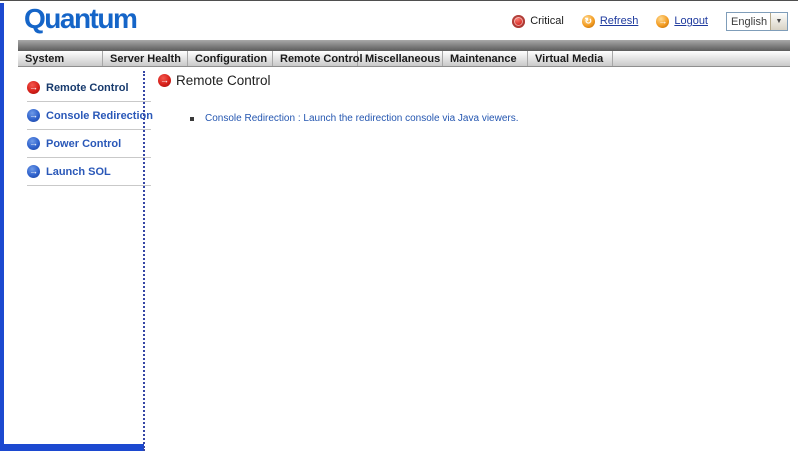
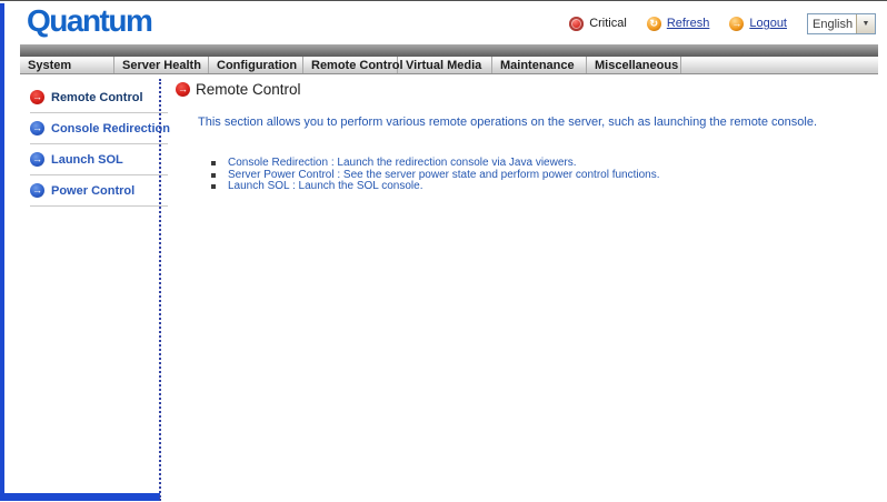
  Quantum
  Critical
  ↻
  Refresh
  →
  Logout
  English
  System
  Server Health
  Configuration
  Remote Contro
- Miscellaneous
+ Virtual Media
  Maintenance
- Virtual Media
+ Miscellaneous
  →
  Remote Control
  →
  Console Redirection
  →
- Power Control
+ Launch SOL
  →
- Launch SOL
+ Power Control
  →
  Remote Control
+ This section allows you to perform various remote operations on the server, such as launching the remote console.
  Console Redirection : Launch the redirection console via Java viewers.
+ Server Power Control : See the server power state and perform power control functions.
+ Launch SOL : Launch the SOL console.
